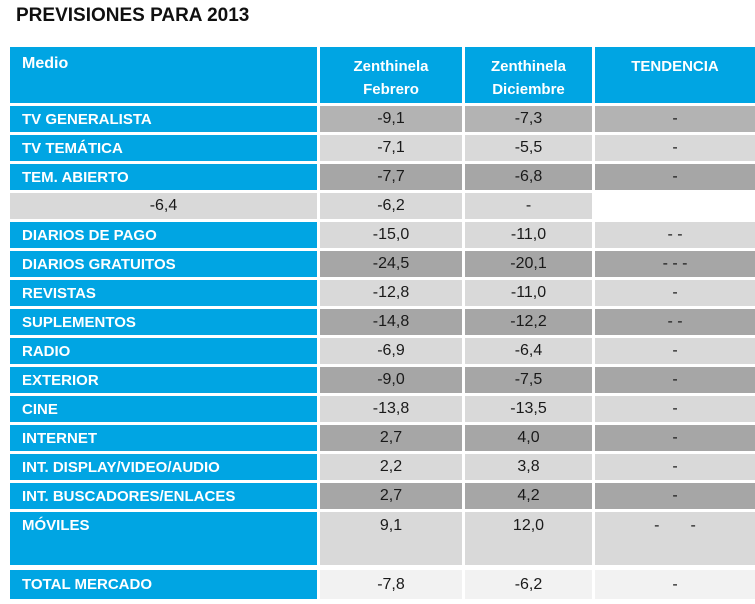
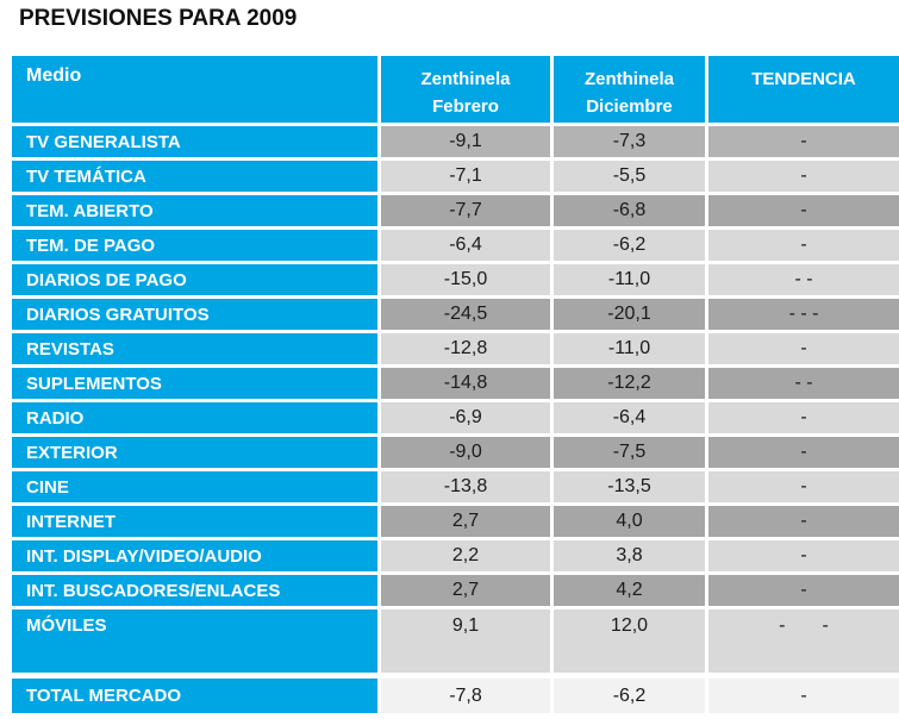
- PREVISIONES PARA 2013
+ PREVISIONES PARA 2009
  Medio
  Zenthinela
  Febrero
  Zenthinela
  Diciembre
  TENDENCIA
  TV GENERALISTA
  -9,1
  -7,3
  -
  TV TEMÁTICA
  -7,1
  -5,5
  -
  TEM. ABIERTO
  -7,7
  -6,8
  -
+ TEM. DE PAGO
  -6,4
  -6,2
  -
  DIARIOS DE PAGO
  -15,0
  -11,0
  - -
  DIARIOS GRATUITOS
  -24,5
  -20,1
  - - -
  REVISTAS
  -12,8
  -11,0
  -
  SUPLEMENTOS
  -14,8
  -12,2
  - -
  RADIO
  -6,9
  -6,4
  -
  EXTERIOR
  -9,0
  -7,5
  -
  CINE
  -13,8
  -13,5
  -
  INTERNET
  2,7
  4,0
  -
  INT. DISPLAY/VIDEO/AUDIO
  2,2
  3,8
  -
  INT. BUSCADORES/ENLACES
  2,7
  4,2
  -
  MÓVILES
  9,1
  12,0
  - -
  TOTAL MERCADO
  -7,8
  -6,2
  -
